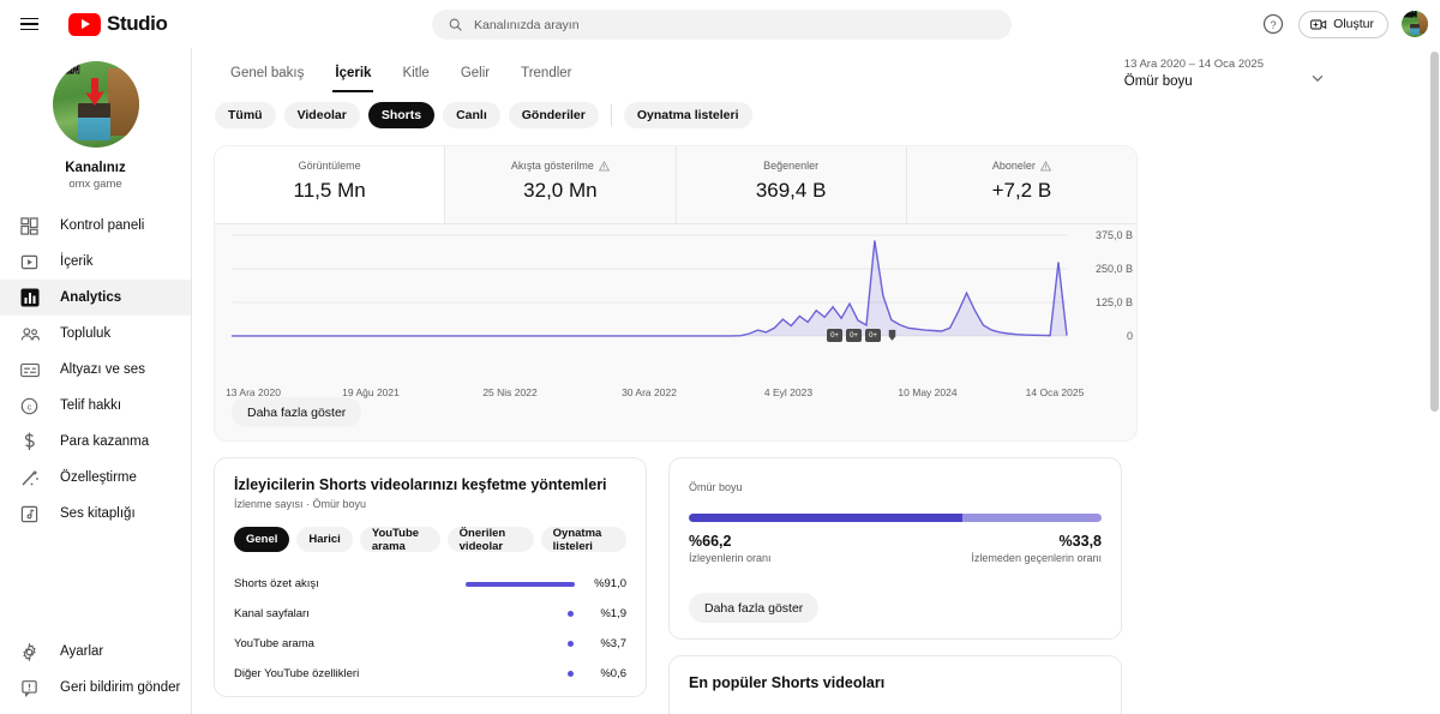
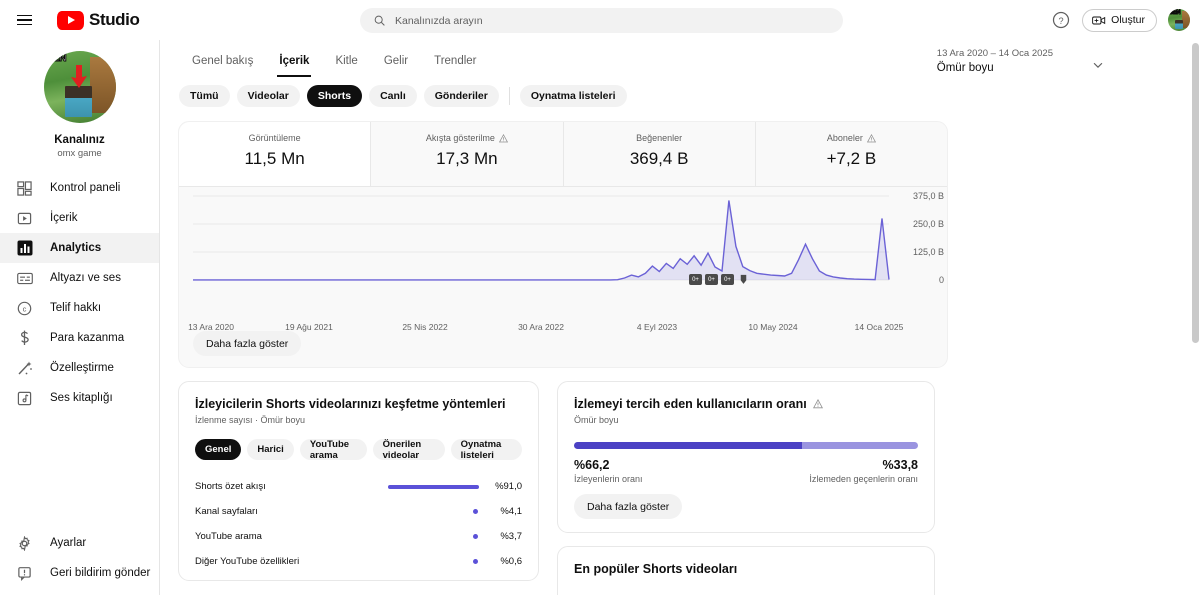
  Studio
  Kanalınızda arayın
  ?
  Oluştur
  BEN
  Kanalınız
  omx game
  Kontrol paneli
  İçerik
  Analytics
- Topluluk
  Altyazı ve ses
  c
  Telif hakkı
  Para kazanma
  Özelleştirme
  Ses kitaplığı
  Ayarlar
  Geri bildirim gönder
  Genel bakış
  İçerik
  Kitle
  Gelir
  Trendler
  13 Ara 2020 – 14 Oca 2025
  Ömür boyu
  Tümü
  Videolar
  Shorts
  Canlı
  Gönderiler
  Oynatma listeleri
  Görüntüleme
  11,5 Mn
  Akışta gösterilme
- 32,0 Mn
+ 17,3 Mn
  Beğenenler
  369,4 B
  Aboneler
  +7,2 B
  375,0 B
  250,0 B
  125,0 B
  0
  13 Ara 2020
  19 Ağu 2021
  25 Nis 2022
  30 Ara 2022
  4 Eyl 2023
  10 May 2024
  14 Oca 2025
  Daha fazla göster
  İzleyicilerin Shorts videolarınızı keşfetme yöntemleri
  İzlenme sayısı · Ömür boyu
  Genel
  Harici
  YouTube arama
  Önerilen videolar
  Oynatma listeleri
  Shorts özet akışı
  %91,0
  Kanal sayfaları
- %1,9
+ %4,1
  YouTube arama
  %3,7
  Diğer YouTube özellikleri
  %0,6
+ İzlemeyi tercih eden kullanıcıların oranı
  Ömür boyu
  %66,2
  İzleyenlerin oranı
  %33,8
  İzlemeden geçenlerin oranı
  Daha fazla göster
  En popüler Shorts videoları
